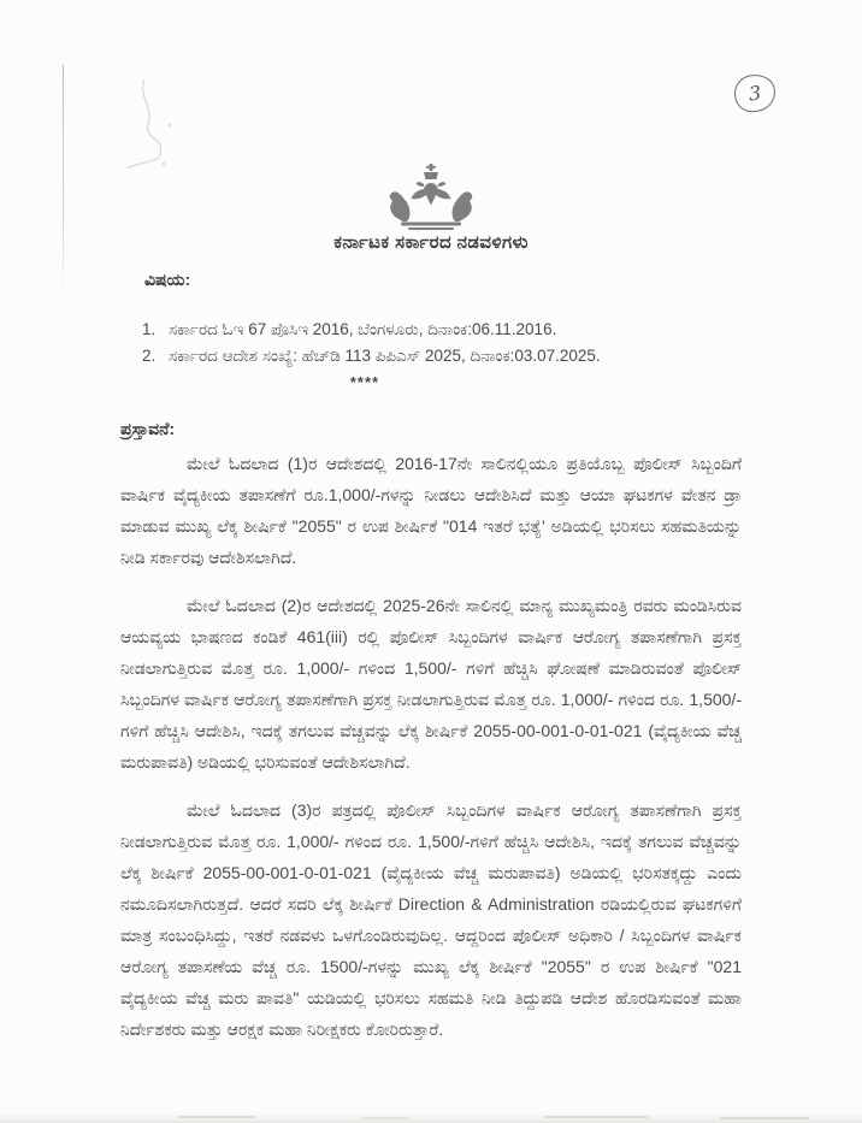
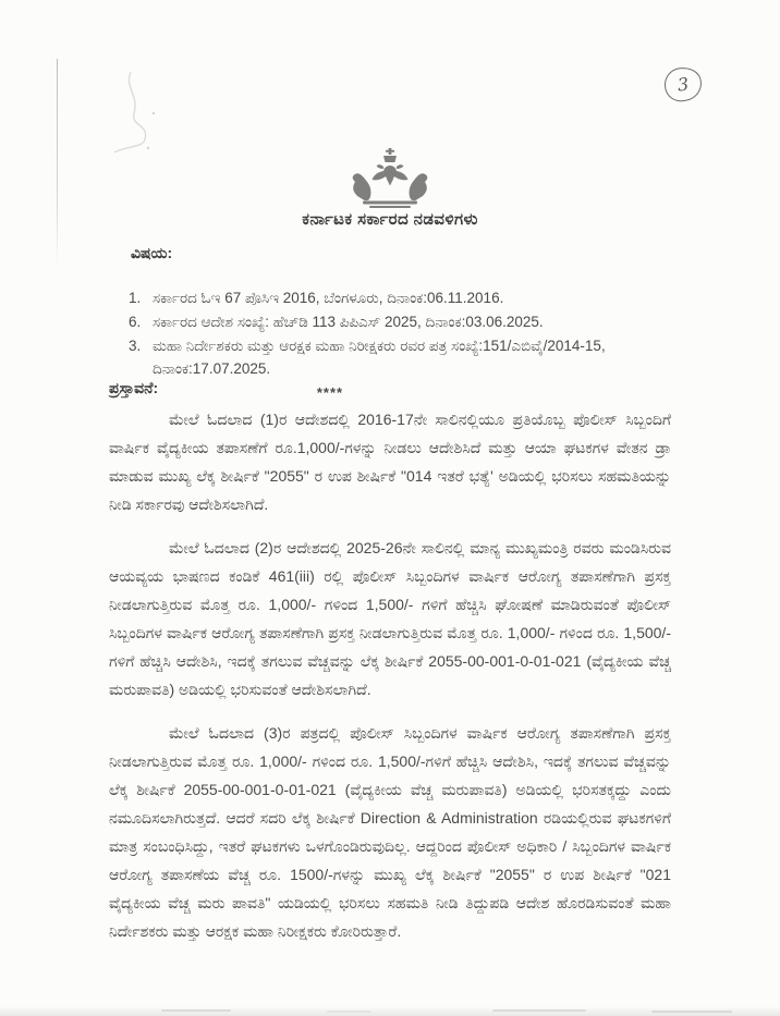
  ಕರ್ನಾಟಕ ಸರ್ಕಾರದ ನಡವಳಿಗಳು
  ವಿಷಯ:
  1.
  ಸರ್ಕಾರದ ಓಇ 67 ಪೊಸಿಇ 2016, ಬೆಂಗಳೂರು, ದಿನಾಂಕ:06.11.2016.
- 2.
+ 6.
- ಸರ್ಕಾರದ ಆದೇಶ ಸಂಖ್ಯೆ: ಹೆಚ್‌ಡಿ 113 ಪಿಪಿಎಸ್ 2025, ದಿನಾಂಕ:03.07.2025.
+ ಸರ್ಕಾರದ ಆದೇಶ ಸಂಖ್ಯೆ: ಹೆಚ್‌ಡಿ 113 ಪಿಪಿಎಸ್ 2025, ದಿನಾಂಕ:03.06.2025.
+ 3.
+ ಮಹಾ ನಿರ್ದೇಶಕರು ಮತ್ತು ಆರಕ್ಷಕ ಮಹಾ ನಿರೀಕ್ಷಕರು ರವರ ಪತ್ರ ಸಂಖ್ಯೆ:151/ಎಬಿವೈ/2014-15, ದಿನಾಂಕ:17.07.2025.
  ****
  ಪ್ರಸ್ತಾವನೆ:
  ಮೇಲೆ ಓದಲಾದ (1)ರ ಆದೇಶದಲ್ಲಿ 2016-17ನೇ ಸಾಲಿನಲ್ಲಿಯೂ ಪ್ರತಿಯೊಬ್ಬ ಪೊಲೀಸ್ ಸಿಬ್ಬಂದಿಗೆ ವಾರ್ಷಿಕ ವೈದ್ಯಕೀಯ ತಪಾಸಣೆಗೆ ರೂ.1,000/-ಗಳನ್ನು ನೀಡಲು ಆದೇಶಿಸಿದೆ ಮತ್ತು ಆಯಾ ಘಟಕಗಳ ವೇತನ ಡ್ರಾ ಮಾಡುವ ಮುಖ್ಯ ಲೆಕ್ಕ ಶೀರ್ಷಿಕೆ "2055" ರ ಉಪ ಶೀರ್ಷಿಕೆ "014 ಇತರೆ ಭತ್ಯೆ' ಅಡಿಯಲ್ಲಿ ಭರಿಸಲು ಸಹಮತಿಯನ್ನು ನೀಡಿ ಸರ್ಕಾರವು ಆದೇಶಿಸಲಾಗಿದೆ.
  ಮೇಲೆ ಓದಲಾದ (2)ರ ಆದೇಶದಲ್ಲಿ 2025-26ನೇ ಸಾಲಿನಲ್ಲಿ ಮಾನ್ಯ ಮುಖ್ಯಮಂತ್ರಿ ರವರು ಮಂಡಿಸಿರುವ ಆಯವ್ಯಯ ಭಾಷಣದ ಕಂಡಿಕೆ 461(iii) ರಲ್ಲಿ ಪೊಲೀಸ್ ಸಿಬ್ಬಂದಿಗಳ ವಾರ್ಷಿಕ ಆರೋಗ್ಯ ತಪಾಸಣೆಗಾಗಿ ಪ್ರಸಕ್ತ ನೀಡಲಾಗುತ್ತಿರುವ ಮೊತ್ತ ರೂ. 1,000/- ಗಳಿಂದ 1,500/- ಗಳಿಗೆ ಹೆಚ್ಚಿಸಿ ಘೋಷಣೆ ಮಾಡಿರುವಂತೆ ಪೊಲೀಸ್ ಸಿಬ್ಬಂದಿಗಳ ವಾರ್ಷಿಕ ಆರೋಗ್ಯ ತಪಾಸಣೆಗಾಗಿ ಪ್ರಸಕ್ತ ನೀಡಲಾಗುತ್ತಿರುವ ಮೊತ್ತ ರೂ. 1,000/- ಗಳಿಂದ ರೂ. 1,500/- ಗಳಿಗೆ ಹೆಚ್ಚಿಸಿ ಆದೇಶಿಸಿ, ಇದಕ್ಕೆ ತಗಲುವ ವೆಚ್ಚವನ್ನು ಲೆಕ್ಕ ಶೀರ್ಷಿಕೆ 2055-00-001-0-01-021 (ವೈದ್ಯಕೀಯ ವೆಚ್ಚ ಮರುಪಾವತಿ) ಅಡಿಯಲ್ಲಿ ಭರಿಸುವಂತೆ ಆದೇಶಿಸಲಾಗಿದೆ.
- ಮೇಲೆ ಓದಲಾದ (3)ರ ಪತ್ರದಲ್ಲಿ ಪೊಲೀಸ್ ಸಿಬ್ಬಂದಿಗಳ ವಾರ್ಷಿಕ ಆರೋಗ್ಯ ತಪಾಸಣೆಗಾಗಿ ಪ್ರಸಕ್ತ ನೀಡಲಾಗುತ್ತಿರುವ ಮೊತ್ತ ರೂ. 1,000/- ಗಳಿಂದ ರೂ. 1,500/-ಗಳಿಗೆ ಹೆಚ್ಚಿಸಿ ಆದೇಶಿಸಿ, ಇದಕ್ಕೆ ತಗಲುವ ವೆಚ್ಚವನ್ನು ಲೆಕ್ಕ ಶೀರ್ಷಿಕೆ 2055-00-001-0-01-021 (ವೈದ್ಯಕೀಯ ವೆಚ್ಚ ಮರುಪಾವತಿ) ಅಡಿಯಲ್ಲಿ ಭರಿಸತಕ್ಕದ್ದು ಎಂದು ನಮೂದಿಸಲಾಗಿರುತ್ತದೆ. ಆದರೆ ಸದರಿ ಲೆಕ್ಕ ಶೀರ್ಷಿಕೆ Direction & Administration ರಡಿಯಲ್ಲಿರುವ ಘಟಕಗಳಿಗೆ ಮಾತ್ರ ಸಂಬಂಧಿಸಿದ್ದು, ಇತರೆ ನಡವಳು ಒಳಗೊಂಡಿರುವುದಿಲ್ಲ. ಆದ್ದರಿಂದ ಪೊಲೀಸ್ ಅಧಿಕಾರಿ / ಸಿಬ್ಬಂದಿಗಳ ವಾರ್ಷಿಕ ಆರೋಗ್ಯ ತಪಾಸಣೆಯ ವೆಚ್ಚ ರೂ. 1500/-ಗಳನ್ನು ಮುಖ್ಯ ಲೆಕ್ಕ ಶೀರ್ಷಿಕೆ "2055" ರ ಉಪ ಶೀರ್ಷಿಕೆ "021 ವೈದ್ಯಕೀಯ ವೆಚ್ಚ ಮರು ಪಾವತಿ" ಯಡಿಯಲ್ಲಿ ಭರಿಸಲು ಸಹಮತಿ ನೀಡಿ ತಿದ್ದುಪಡಿ ಆದೇಶ ಹೊರಡಿಸುವಂತೆ ಮಹಾ ನಿರ್ದೇಶಕರು ಮತ್ತು ಆರಕ್ಷಕ ಮಹಾ ನಿರೀಕ್ಷಕರು ಕೋರಿರುತ್ತಾರೆ.
+ ಮೇಲೆ ಓದಲಾದ (3)ರ ಪತ್ರದಲ್ಲಿ ಪೊಲೀಸ್ ಸಿಬ್ಬಂದಿಗಳ ವಾರ್ಷಿಕ ಆರೋಗ್ಯ ತಪಾಸಣೆಗಾಗಿ ಪ್ರಸಕ್ತ ನೀಡಲಾಗುತ್ತಿರುವ ಮೊತ್ತ ರೂ. 1,000/- ಗಳಿಂದ ರೂ. 1,500/-ಗಳಿಗೆ ಹೆಚ್ಚಿಸಿ ಆದೇಶಿಸಿ, ಇದಕ್ಕೆ ತಗಲುವ ವೆಚ್ಚವನ್ನು ಲೆಕ್ಕ ಶೀರ್ಷಿಕೆ 2055-00-001-0-01-021 (ವೈದ್ಯಕೀಯ ವೆಚ್ಚ ಮರುಪಾವತಿ) ಅಡಿಯಲ್ಲಿ ಭರಿಸತಕ್ಕದ್ದು ಎಂದು ನಮೂದಿಸಲಾಗಿರುತ್ತದೆ. ಆದರೆ ಸದರಿ ಲೆಕ್ಕ ಶೀರ್ಷಿಕೆ Direction & Administration ರಡಿಯಲ್ಲಿರುವ ಘಟಕಗಳಿಗೆ ಮಾತ್ರ ಸಂಬಂಧಿಸಿದ್ದು, ಇತರೆ ಘಟಕಗಳು ಒಳಗೊಂಡಿರುವುದಿಲ್ಲ. ಆದ್ದರಿಂದ ಪೊಲೀಸ್ ಅಧಿಕಾರಿ / ಸಿಬ್ಬಂದಿಗಳ ವಾರ್ಷಿಕ ಆರೋಗ್ಯ ತಪಾಸಣೆಯ ವೆಚ್ಚ ರೂ. 1500/-ಗಳನ್ನು ಮುಖ್ಯ ಲೆಕ್ಕ ಶೀರ್ಷಿಕೆ "2055" ರ ಉಪ ಶೀರ್ಷಿಕೆ "021 ವೈದ್ಯಕೀಯ ವೆಚ್ಚ ಮರು ಪಾವತಿ" ಯಡಿಯಲ್ಲಿ ಭರಿಸಲು ಸಹಮತಿ ನೀಡಿ ತಿದ್ದುಪಡಿ ಆದೇಶ ಹೊರಡಿಸುವಂತೆ ಮಹಾ ನಿರ್ದೇಶಕರು ಮತ್ತು ಆರಕ್ಷಕ ಮಹಾ ನಿರೀಕ್ಷಕರು ಕೋರಿರುತ್ತಾರೆ.
